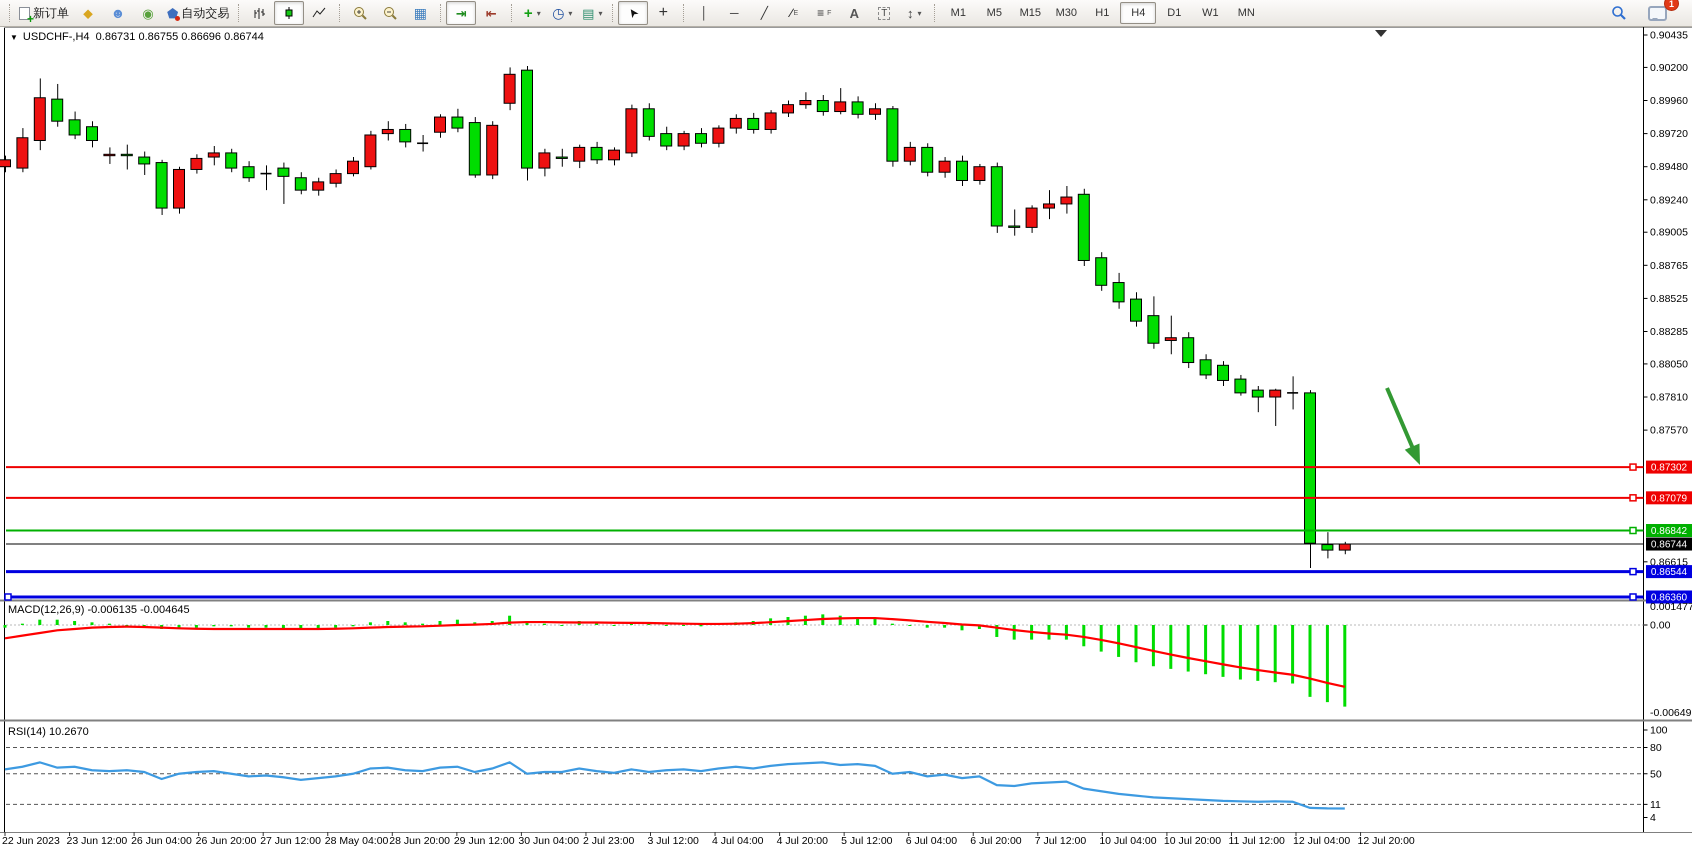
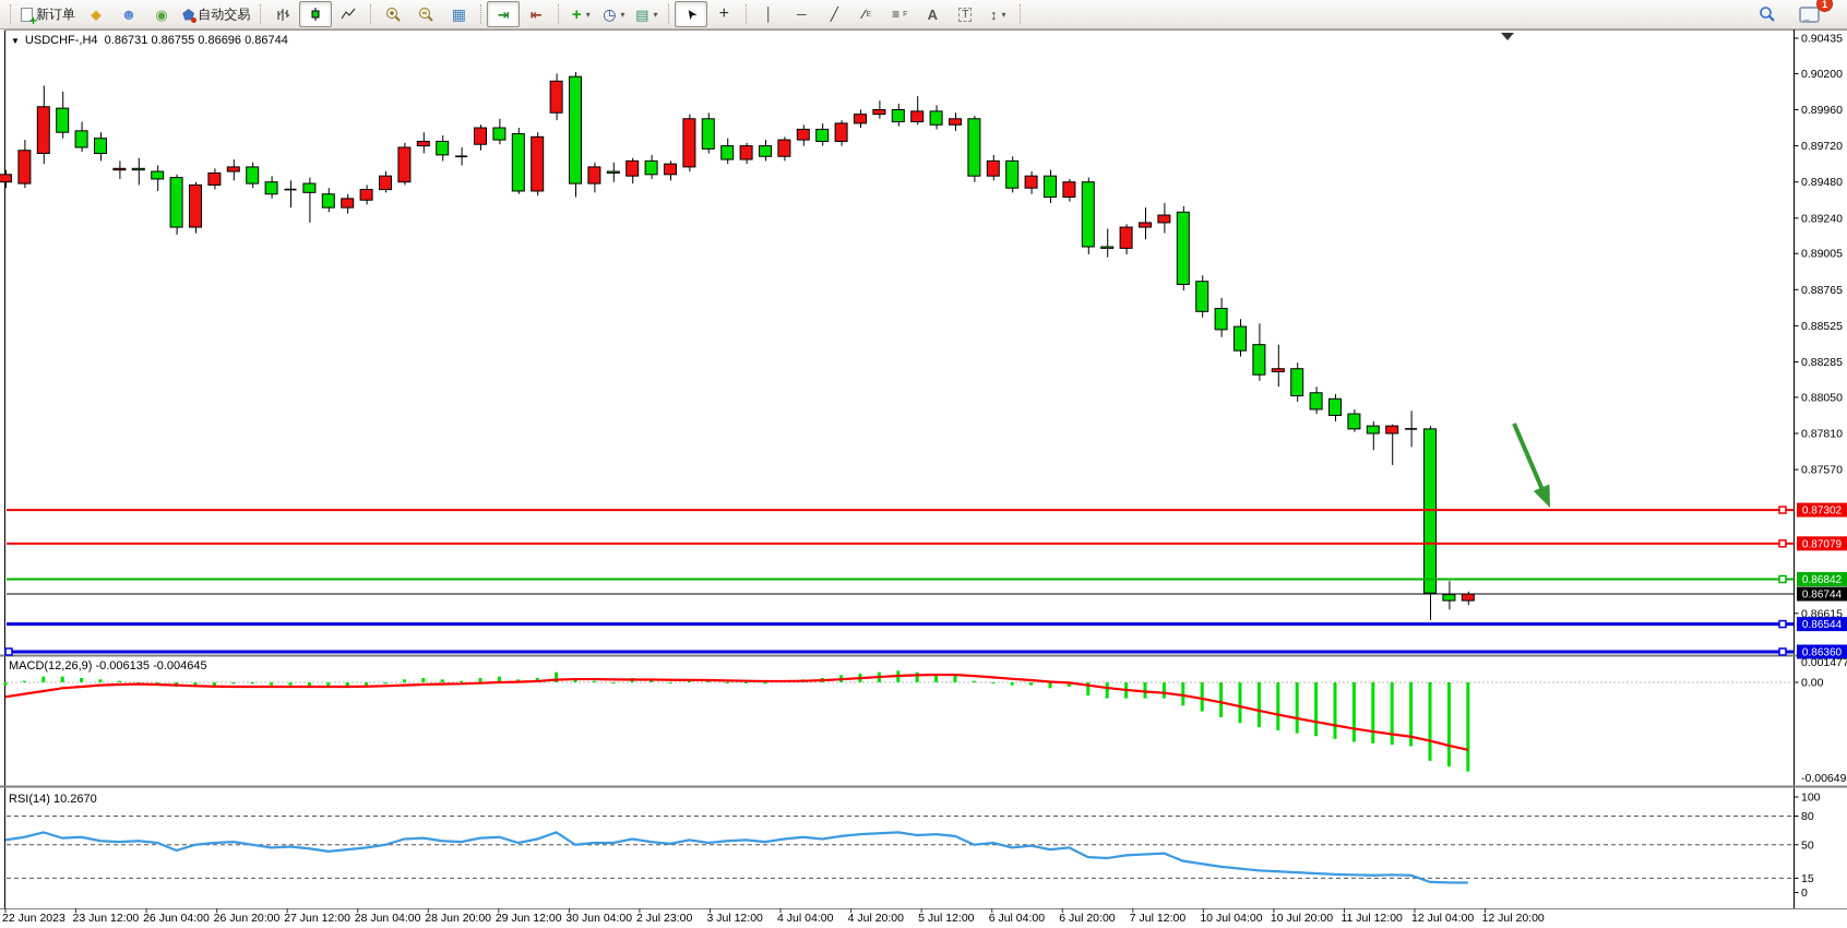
  新订单
  ⬥
  ☻
  ◉
  ⬟
  自动交易
  ▦
  ⇥
  ⇤
  +
  ▾
  ◷
  ▾
  ▤
  ▾
  +
  │
  ─
  ╱
  ∕∕
  ≡
  A
  T
  ↕
  ▾
- M1
- M5
- M15
- M30
- H1
- H4
- D1
- W1
- MN
  1
  ▼
  USDCHF-,H4 0.86731 0.86755 0.86696 0.86744
  MACD(12,26,9) -0.006135 -0.004645
  RSI(14) 10.2670
  0.90435
  0.90200
  0.89960
  0.89720
  0.89480
  0.89240
  0.89005
  0.88765
  0.88525
  0.88285
  0.88050
  0.87810
  0.87570
  0.86615
  0.87302
  0.87079
  0.86842
  0.86544
  0.86360
  0.86744
  0.001477
  0.00
  -0.00649
  100
  80
  50
- 11
+ 15
- 4
+ 0
  22 Jun 2023
  23 Jun 12:00
  26 Jun 04:00
  26 Jun 20:00
  27 Jun 12:00
- 28 May 04:00
+ 28 Jun 04:00
  28 Jun 20:00
  29 Jun 12:00
  30 Jun 04:00
  2 Jul 23:00
  3 Jul 12:00
  4 Jul 04:00
  4 Jul 20:00
  5 Jul 12:00
  6 Jul 04:00
  6 Jul 20:00
  7 Jul 12:00
  10 Jul 04:00
  10 Jul 20:00
  11 Jul 12:00
  12 Jul 04:00
  12 Jul 20:00
